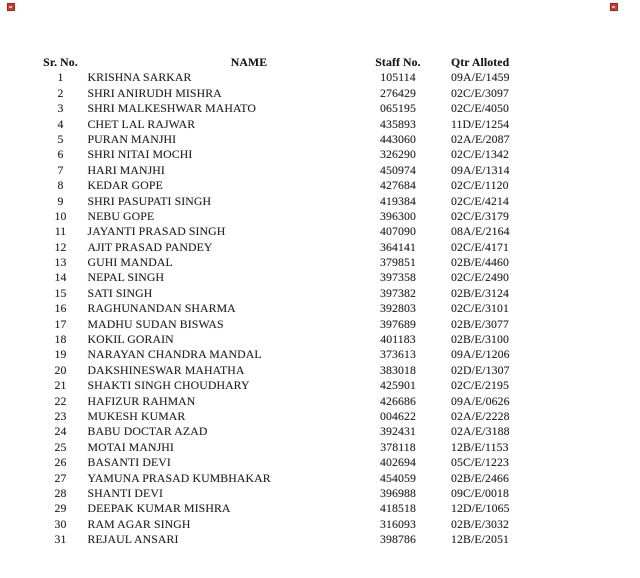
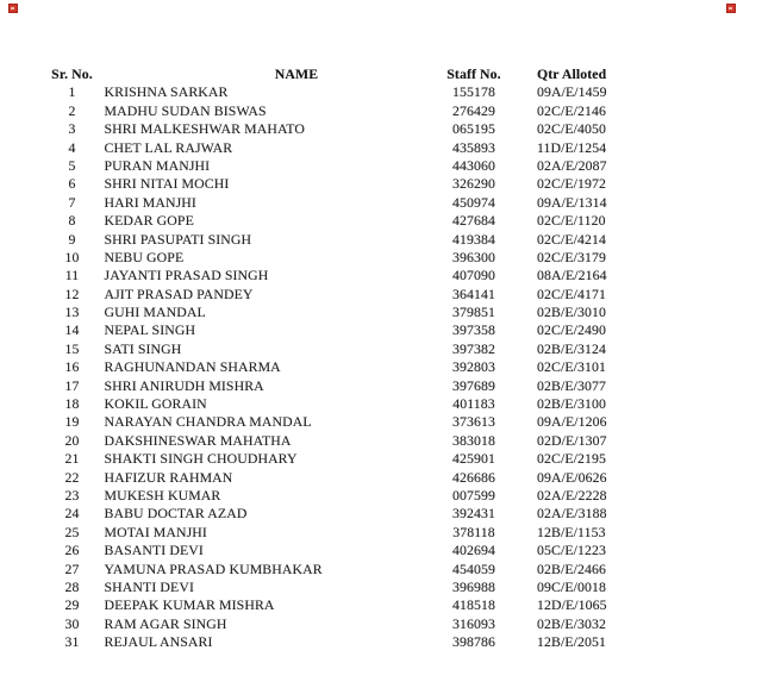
  Sr. No.
  NAME
  Staff No.
  Qtr Alloted
  1
  KRISHNA SARKAR
- 105114
+ 155178
  09A/E/1459
  2
- SHRI ANIRUDH MISHRA
+ MADHU SUDAN BISWAS
  276429
- 02C/E/3097
+ 02C/E/2146
  3
  SHRI MALKESHWAR MAHATO
  065195
  02C/E/4050
  4
  CHET LAL RAJWAR
  435893
  11D/E/1254
  5
  PURAN MANJHI
  443060
  02A/E/2087
  6
  SHRI NITAI MOCHI
  326290
- 02C/E/1342
+ 02C/E/1972
  7
  HARI MANJHI
  450974
  09A/E/1314
  8
  KEDAR GOPE
  427684
  02C/E/1120
  9
  SHRI PASUPATI SINGH
  419384
  02C/E/4214
  10
  NEBU GOPE
  396300
  02C/E/3179
  11
  JAYANTI PRASAD SINGH
  407090
  08A/E/2164
  12
  AJIT PRASAD PANDEY
  364141
  02C/E/4171
  13
  GUHI MANDAL
  379851
- 02B/E/4460
+ 02B/E/3010
  14
  NEPAL SINGH
  397358
  02C/E/2490
  15
  SATI SINGH
  397382
  02B/E/3124
  16
  RAGHUNANDAN SHARMA
  392803
  02C/E/3101
  17
- MADHU SUDAN BISWAS
+ SHRI ANIRUDH MISHRA
  397689
  02B/E/3077
  18
  KOKIL GORAIN
  401183
  02B/E/3100
  19
  NARAYAN CHANDRA MANDAL
  373613
  09A/E/1206
  20
  DAKSHINESWAR MAHATHA
  383018
  02D/E/1307
  21
  SHAKTI SINGH CHOUDHARY
  425901
  02C/E/2195
  22
  HAFIZUR RAHMAN
  426686
  09A/E/0626
  23
  MUKESH KUMAR
- 004622
+ 007599
  02A/E/2228
  24
  BABU DOCTAR AZAD
  392431
  02A/E/3188
  25
  MOTAI MANJHI
  378118
  12B/E/1153
  26
  BASANTI DEVI
  402694
  05C/E/1223
  27
  YAMUNA PRASAD KUMBHAKAR
  454059
  02B/E/2466
  28
  SHANTI DEVI
  396988
  09C/E/0018
  29
  DEEPAK KUMAR MISHRA
  418518
  12D/E/1065
  30
  RAM AGAR SINGH
  316093
  02B/E/3032
  31
  REJAUL ANSARI
  398786
  12B/E/2051
